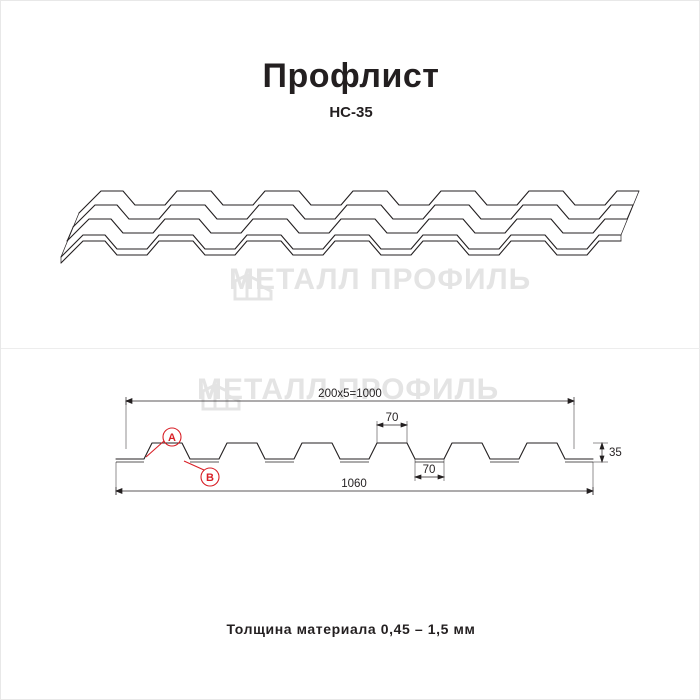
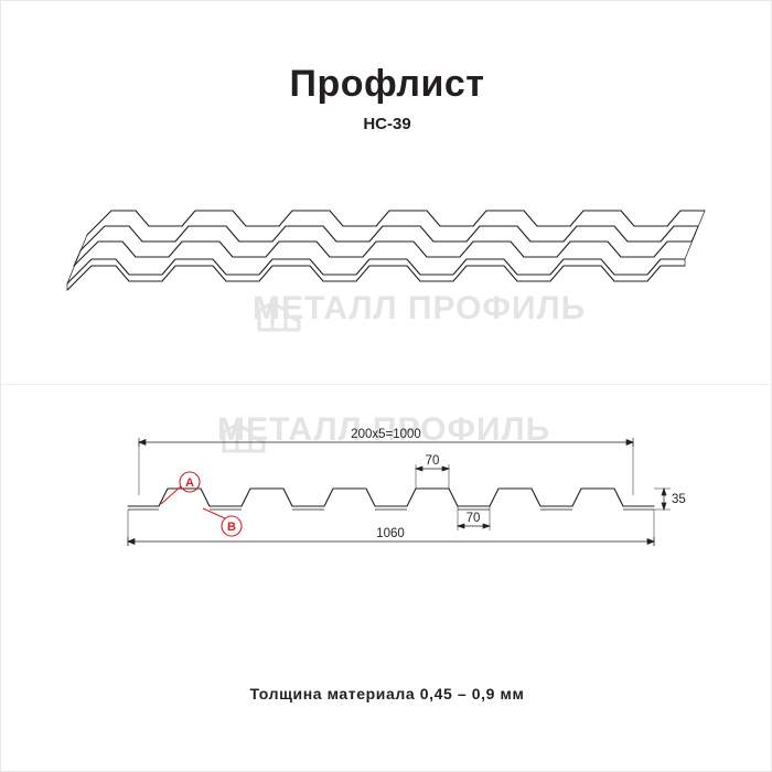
  Профлист
- НС-35
+ НС-39
  МЕТАЛЛ ПРОФИЛЬ
  МЕТАЛЛ ПРОФИЛЬ
  200х5=1000
  70
  70
  35
  1060
  A
  B
- Толщина материала 0,45 – 1,5 мм
+ Толщина материала 0,45 – 0,9 мм
